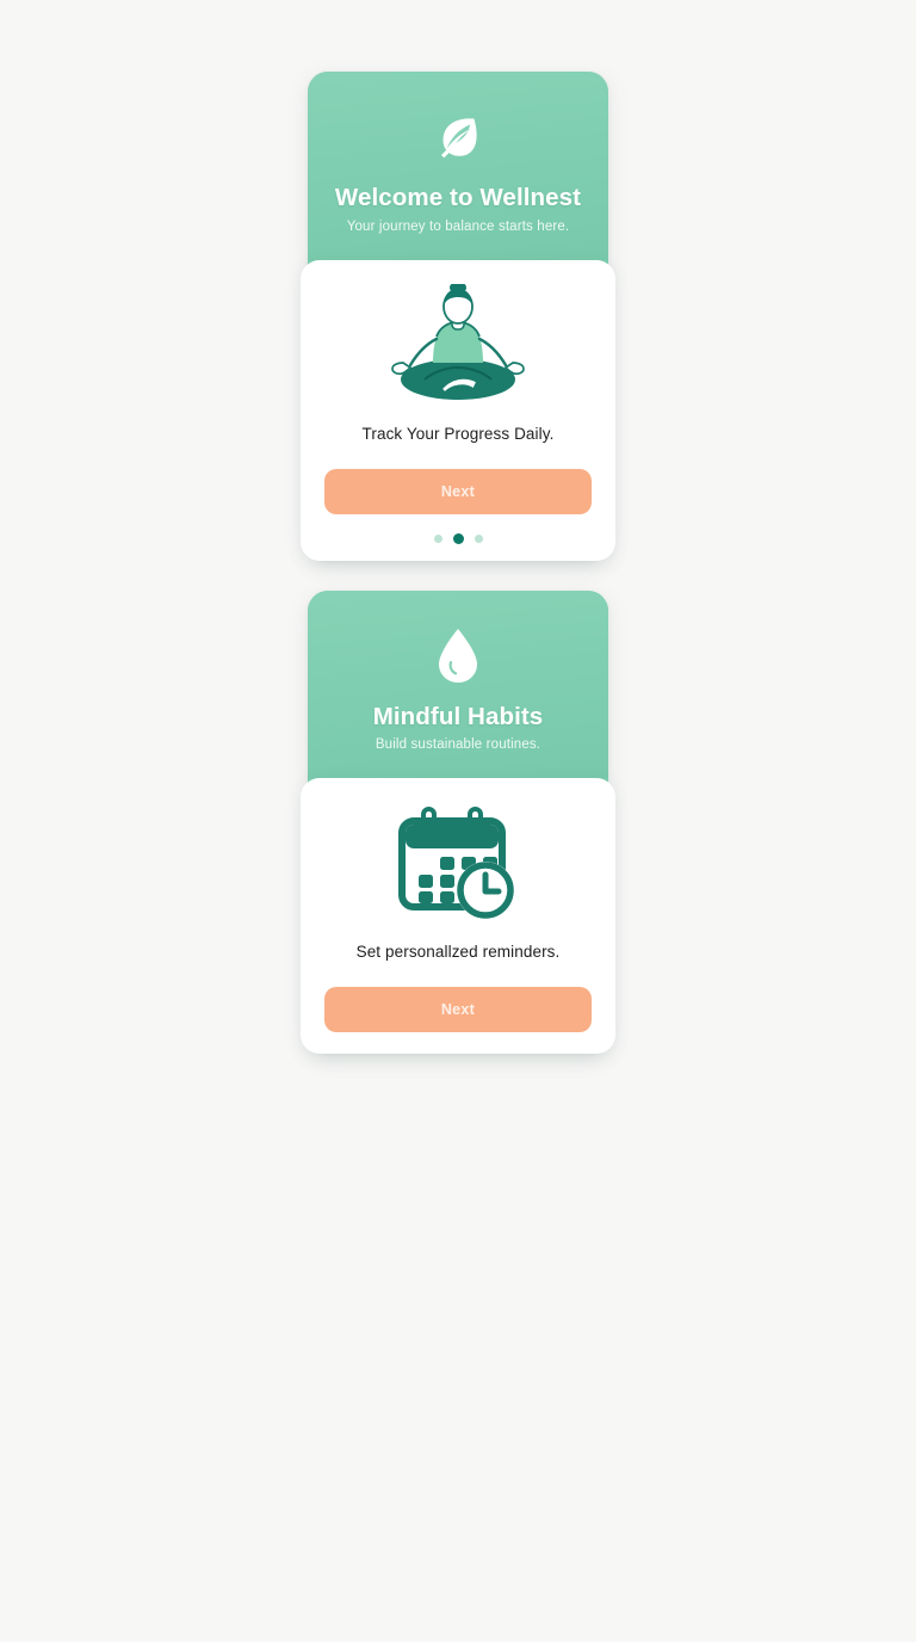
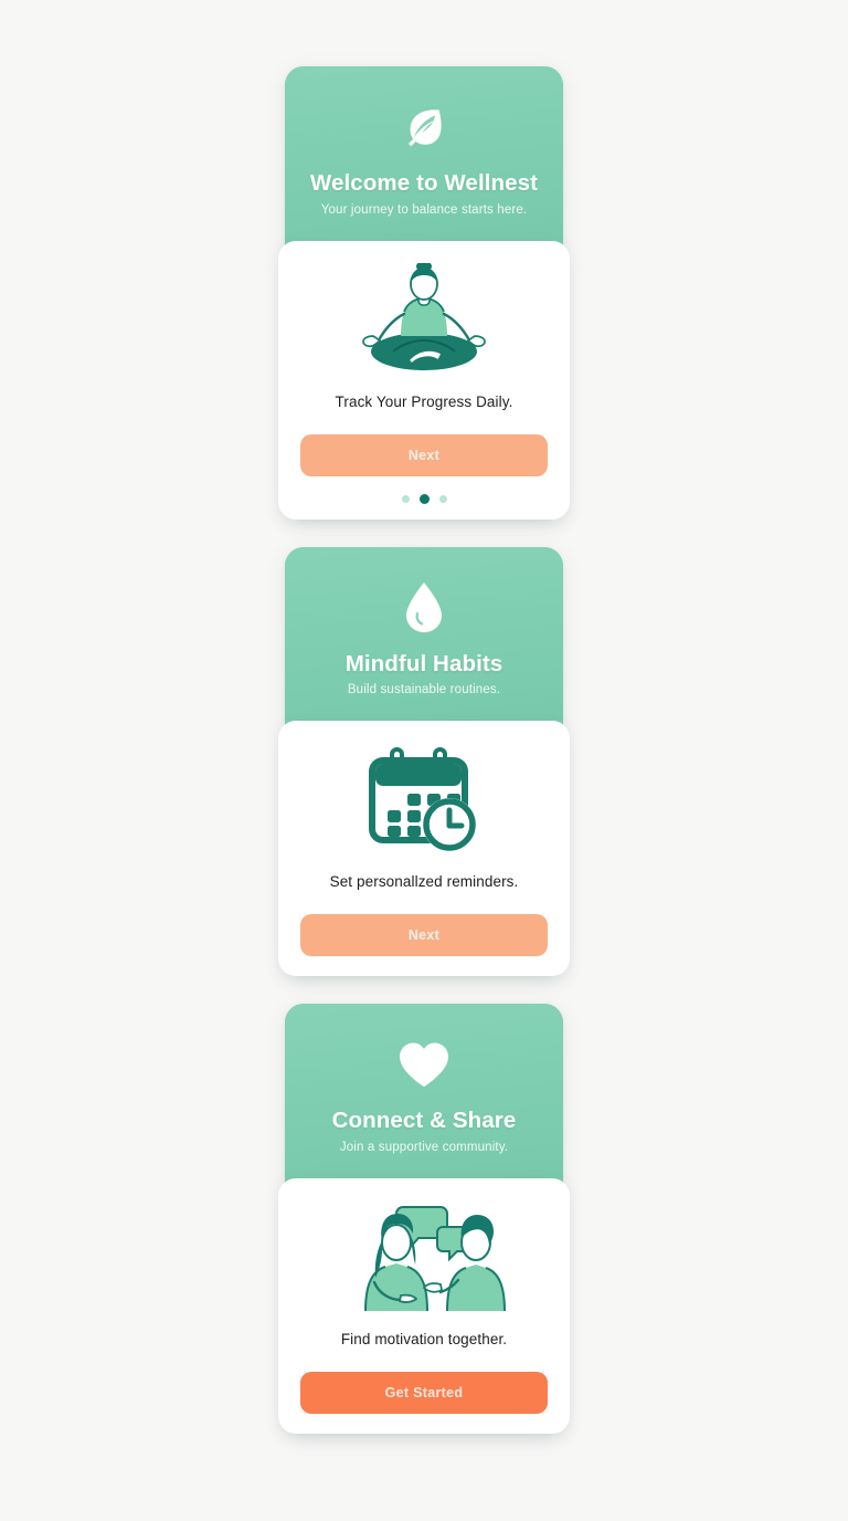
  Welcome to Wellnest
  Your journey to balance starts here.
  Track Your Progress Daily.
  Next
  Mindful Habits
  Build sustainable routines.
  Set personallzed reminders.
  Next
+ Connect & Share
+ Join a supportive community.
+ Find motivation together.
+ Get Started
